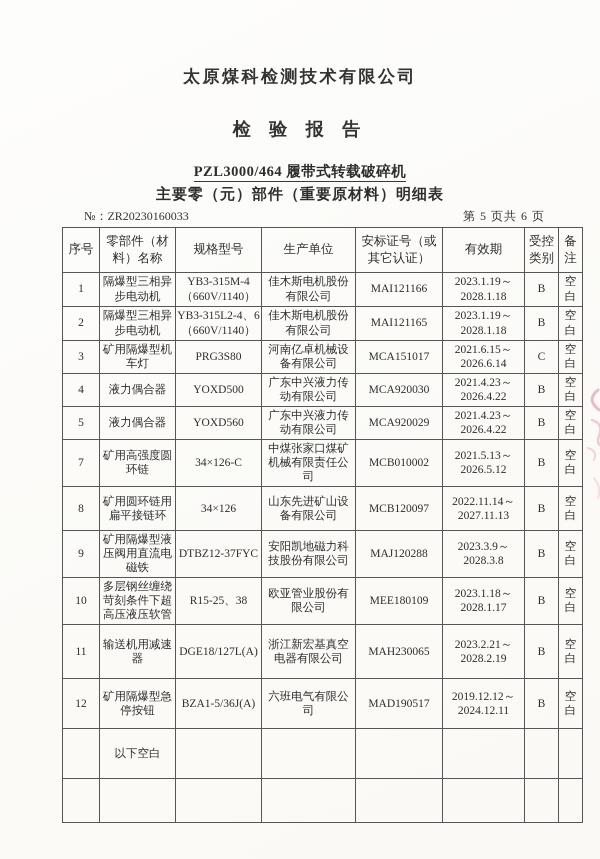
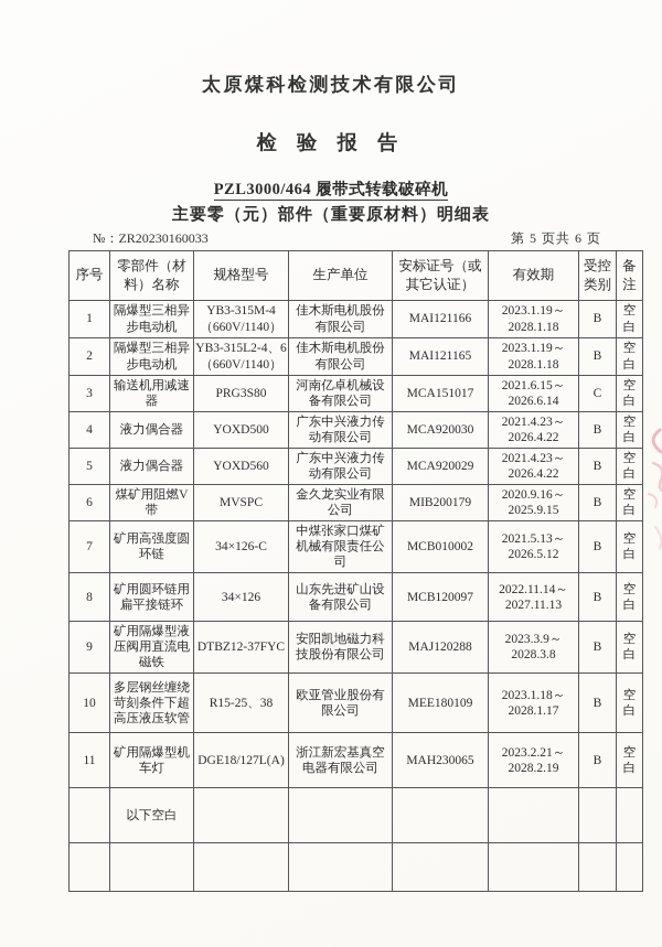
  太原煤科检测技术有限公司
  检 验 报 告
  PZL3000/464 履带式转载破碎机
  主要零（元）部件（重要原材料）明细表
  №：ZR20230160033
  第 5 页共 6 页
  序号	零部件（材料）名称	规格型号	生产单位	安标证号（或其它认证）	有效期	受控类别	备注
  1	隔爆型三相异步电动机	YB3-315M-4（660V/1140）	佳木斯电机股份有限公司	MAI121166	2023.1.19～ 2028.1.18	B	空白
  2	隔爆型三相异步电动机	YB3-315L2-4、6（660V/1140）	佳木斯电机股份有限公司	MAI121165	2023.1.19～ 2028.1.18	B	空白
- 3	矿用隔爆型机车灯	PRG3S80	河南亿卓机械设备有限公司	MCA151017	2021.6.15～ 2026.6.14	C	空白
+ 3	输送机用减速器	PRG3S80	河南亿卓机械设备有限公司	MCA151017	2021.6.15～ 2026.6.14	C	空白
  4	液力偶合器	YOXD500	广东中兴液力传动有限公司	MCA920030	2021.4.23～ 2026.4.22	B	空白
  5	液力偶合器	YOXD560	广东中兴液力传动有限公司	MCA920029	2021.4.23～ 2026.4.22	B	空白
+ 6	煤矿用阻燃V带	MVSPC	金久龙实业有限公司	MIB200179	2020.9.16～ 2025.9.15	B	空白
  7	矿用高强度圆环链	34×126-C	中煤张家口煤矿机械有限责任公司	MCB010002	2021.5.13～ 2026.5.12	B	空白
  8	矿用圆环链用扁平接链环	34×126	山东先进矿山设备有限公司	MCB120097	2022.11.14～ 2027.11.13	B	空白
  9	矿用隔爆型液压阀用直流电磁铁	DTBZ12-37FYC	安阳凯地磁力科技股份有限公司	MAJ120288	2023.3.9～ 2028.3.8	B	空白
  10	多层钢丝缠绕苛刻条件下超高压液压软管	R15-25、38	欧亚管业股份有限公司	MEE180109	2023.1.18～ 2028.1.17	B	空白
- 11	输送机用减速器	DGE18/127L(A)	浙江新宏基真空电器有限公司	MAH230065	2023.2.21～ 2028.2.19	B	空白
+ 11	矿用隔爆型机车灯	DGE18/127L(A)	浙江新宏基真空电器有限公司	MAH230065	2023.2.21～ 2028.2.19	B	空白
- 12	矿用隔爆型急停按钮	BZA1-5/36J(A)	六班电气有限公司	MAD190517	2019.12.12～ 2024.12.11	B	空白
  	以下空白
